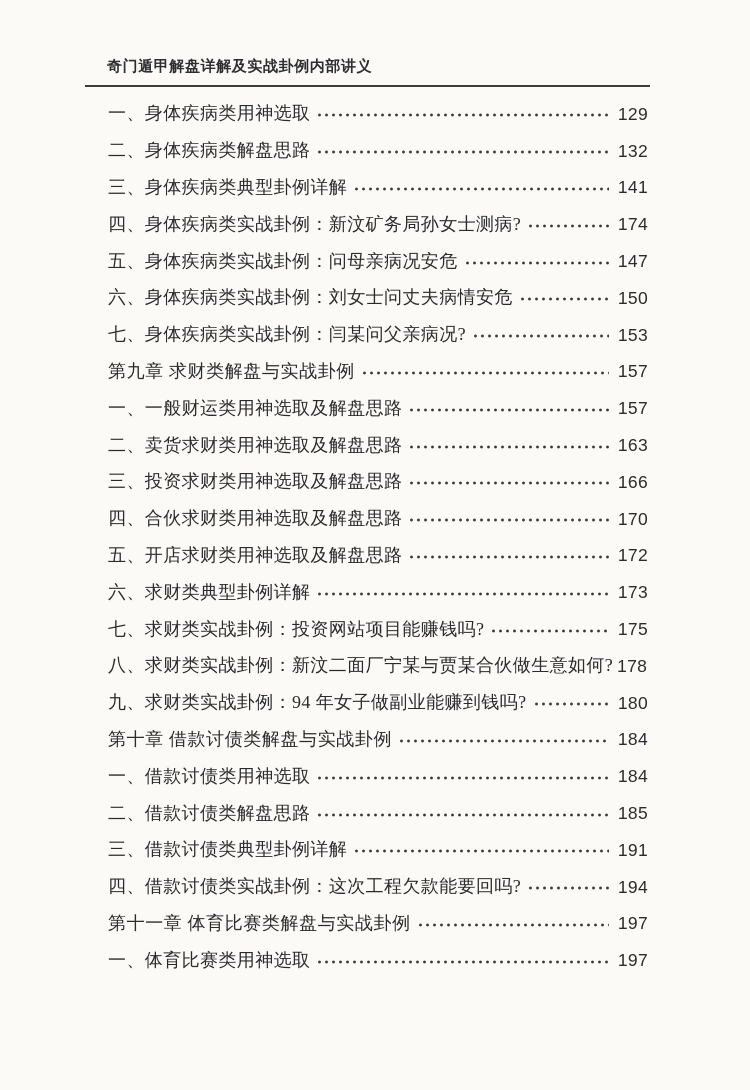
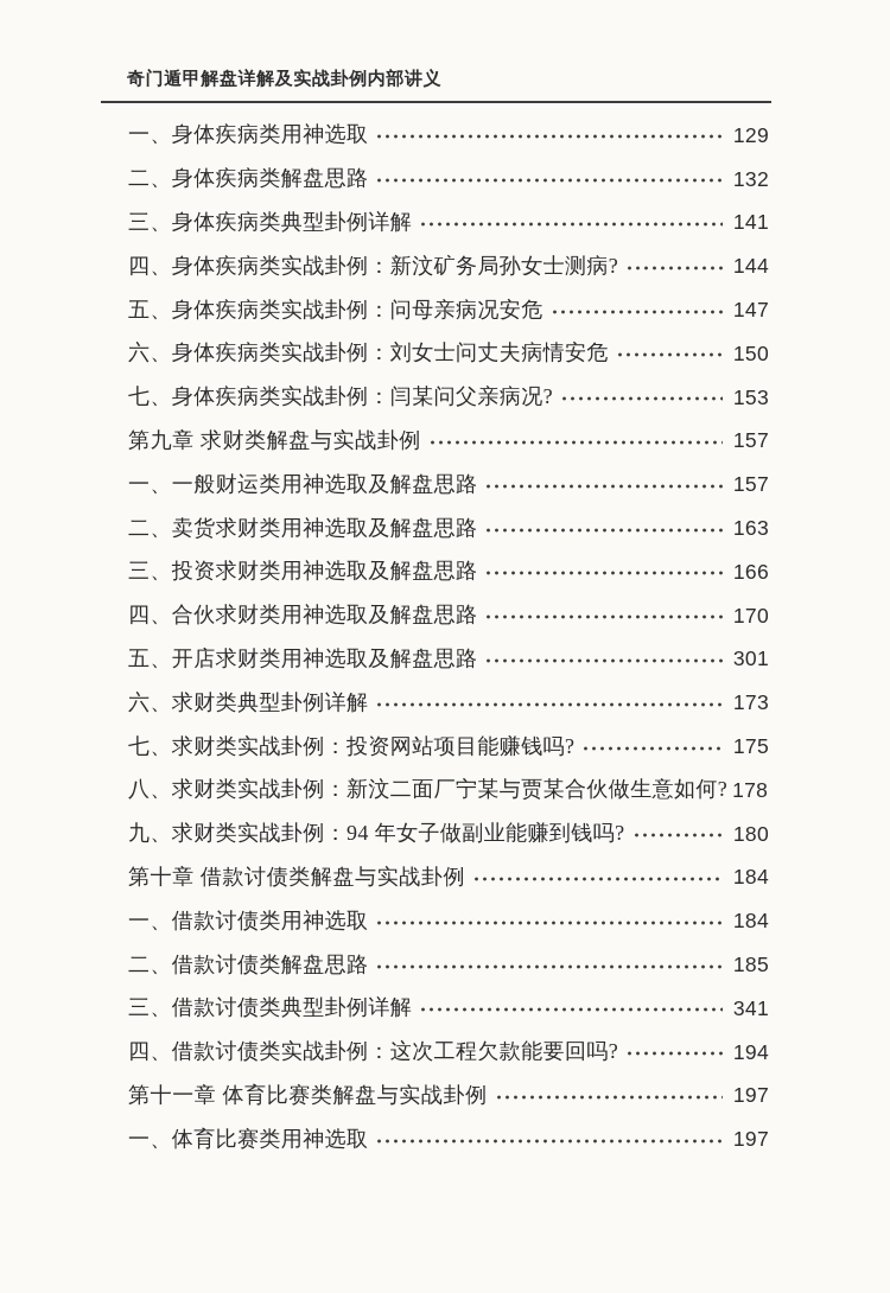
  奇门遁甲解盘详解及实战卦例内部讲义
  一、身体疾病类用神选取
  129
  二、身体疾病类解盘思路
  132
  三、身体疾病类典型卦例详解
  141
  四、身体疾病类实战卦例：新汶矿务局孙女士测病?
- 174
+ 144
  五、身体疾病类实战卦例：问母亲病况安危
  147
  六、身体疾病类实战卦例：刘女士问丈夫病情安危
  150
  七、身体疾病类实战卦例：闫某问父亲病况?
  153
  第九章 求财类解盘与实战卦例
  157
  一、一般财运类用神选取及解盘思路
  157
  二、卖货求财类用神选取及解盘思路
  163
  三、投资求财类用神选取及解盘思路
  166
  四、合伙求财类用神选取及解盘思路
  170
  五、开店求财类用神选取及解盘思路
- 172
+ 301
  六、求财类典型卦例详解
  173
  七、求财类实战卦例：投资网站项目能赚钱吗?
  175
  八、求财类实战卦例：新汶二面厂宁某与贾某合伙做生意如何?
  178
  九、求财类实战卦例：94 年女子做副业能赚到钱吗?
  180
  第十章 借款讨债类解盘与实战卦例
  184
  一、借款讨债类用神选取
  184
  二、借款讨债类解盘思路
  185
  三、借款讨债类典型卦例详解
- 191
+ 341
  四、借款讨债类实战卦例：这次工程欠款能要回吗?
  194
  第十一章 体育比赛类解盘与实战卦例
  197
  一、体育比赛类用神选取
  197
